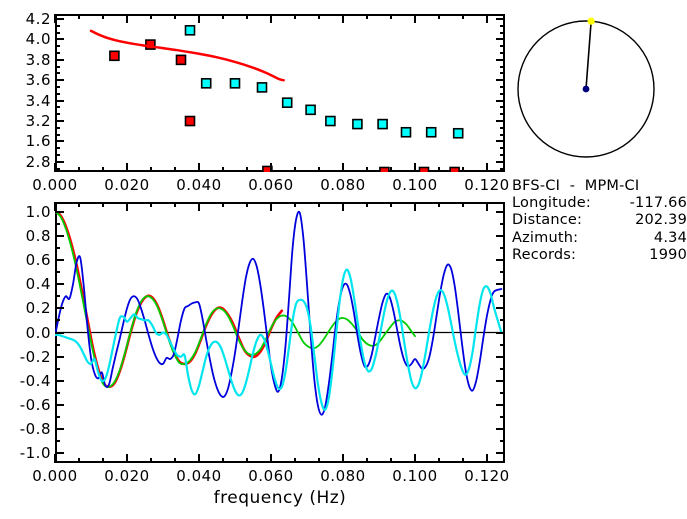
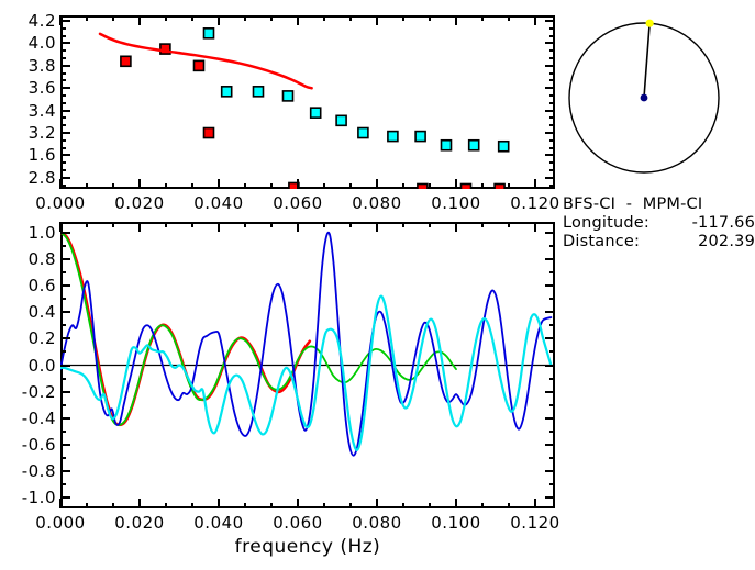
  0.000
  0.020
  0.040
  0.060
  0.080
  0.100
  0.120
  2.8
  1.6
  3.2
  3.4
  3.6
  3.8
  4.0
  4.2
  0.000
  0.020
  0.040
  0.060
  0.080
  0.100
  0.120
  -1.0
  -0.8
  -0.6
  -0.4
  -0.2
  0.0
  0.2
  0.4
  0.6
  0.8
  1.0
  frequency (Hz)
  BFS-CI - MPM-CI
  Longitude:
  -117.66
  Distance:
  202.39
- Azimuth:
- 4.34
- Records:
- 1990
